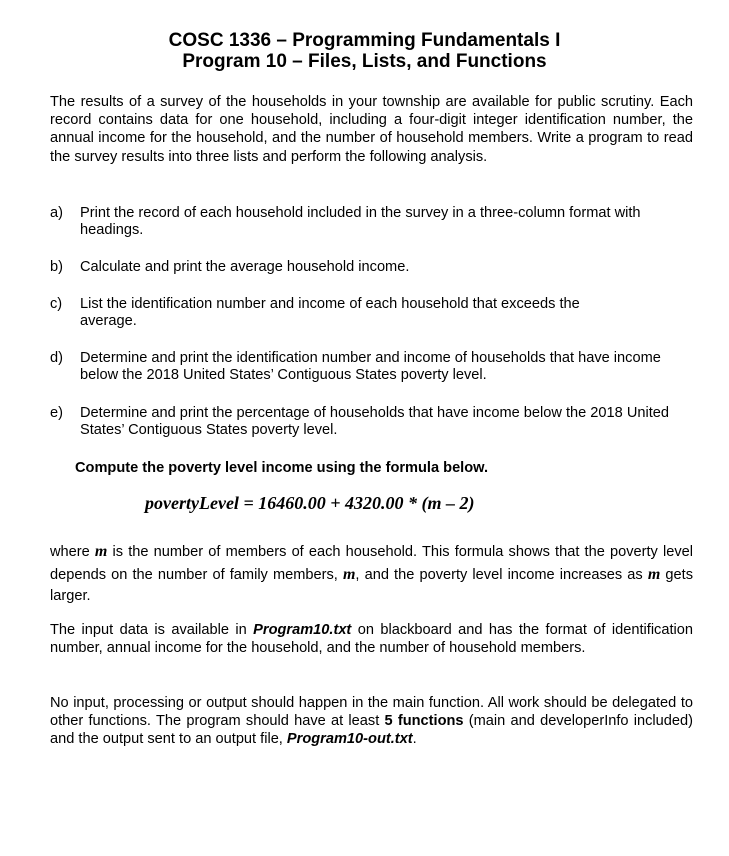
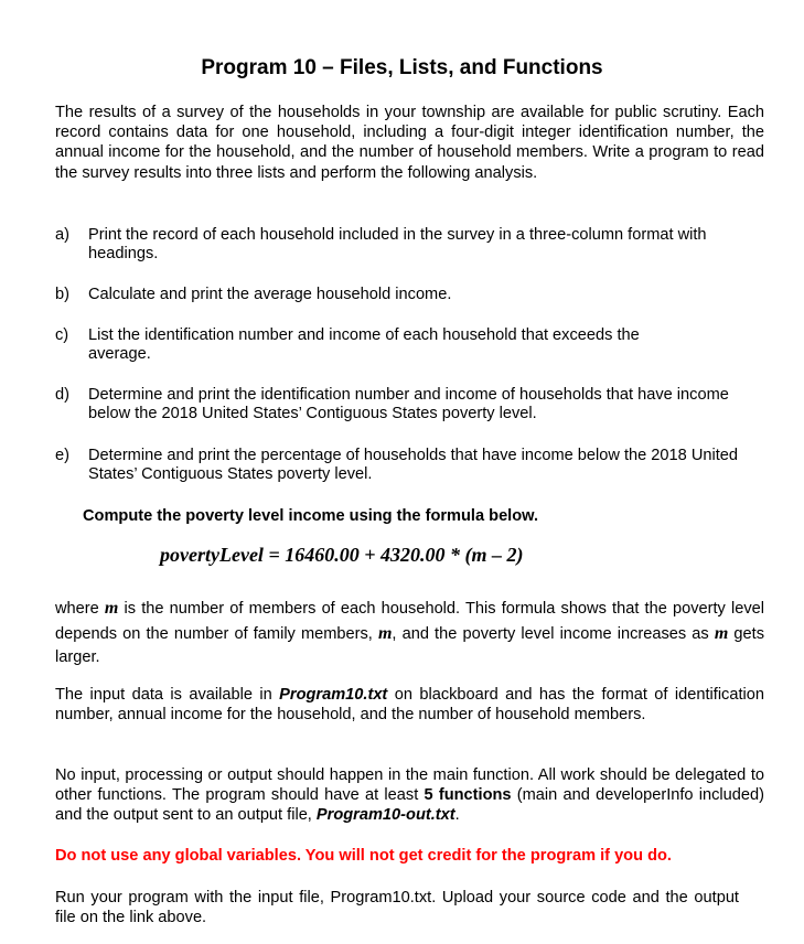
- COSC 1336 – Programming Fundamentals I
  Program 10 – Files, Lists, and Functions
  The results of a survey of the households in your township are available for public scrutiny. Each record contains data for one household, including a four-digit integer identification number, the annual income for the household, and the number of household members. Write a program to read the survey results into three lists and perform the following analysis.
  a)
  Print the record of each household included in the survey in a three-column format with headings.
  b)
  Calculate and print the average household income.
  c)
  List the identification number and income of each household that exceeds the average.
  d)
  Determine and print the identification number and income of households that have income below the 2018 United States’ Contiguous States poverty level.
  e)
  Determine and print the percentage of households that have income below the 2018 United States’ Contiguous States poverty level.
  Compute the poverty level income using the formula below.
  povertyLevel = 16460.00 + 4320.00 * (m – 2)
  where m is the number of members of each household. This formula shows that the poverty level depends on the number of family members, m, and the poverty level income increases as m gets larger.
  The input data is available in Program10.txt on blackboard and has the format of identification number, annual income for the household, and the number of household members.
  No input, processing or output should happen in the main function. All work should be delegated to other functions. The program should have at least 5 functions (main and developerInfo included) and the output sent to an output file, Program10-out.txt.
+ Do not use any global variables. You will not get credit for the program if you do.
+ Run your program with the input file, Program10.txt. Upload your source code and the output file on the link above.
